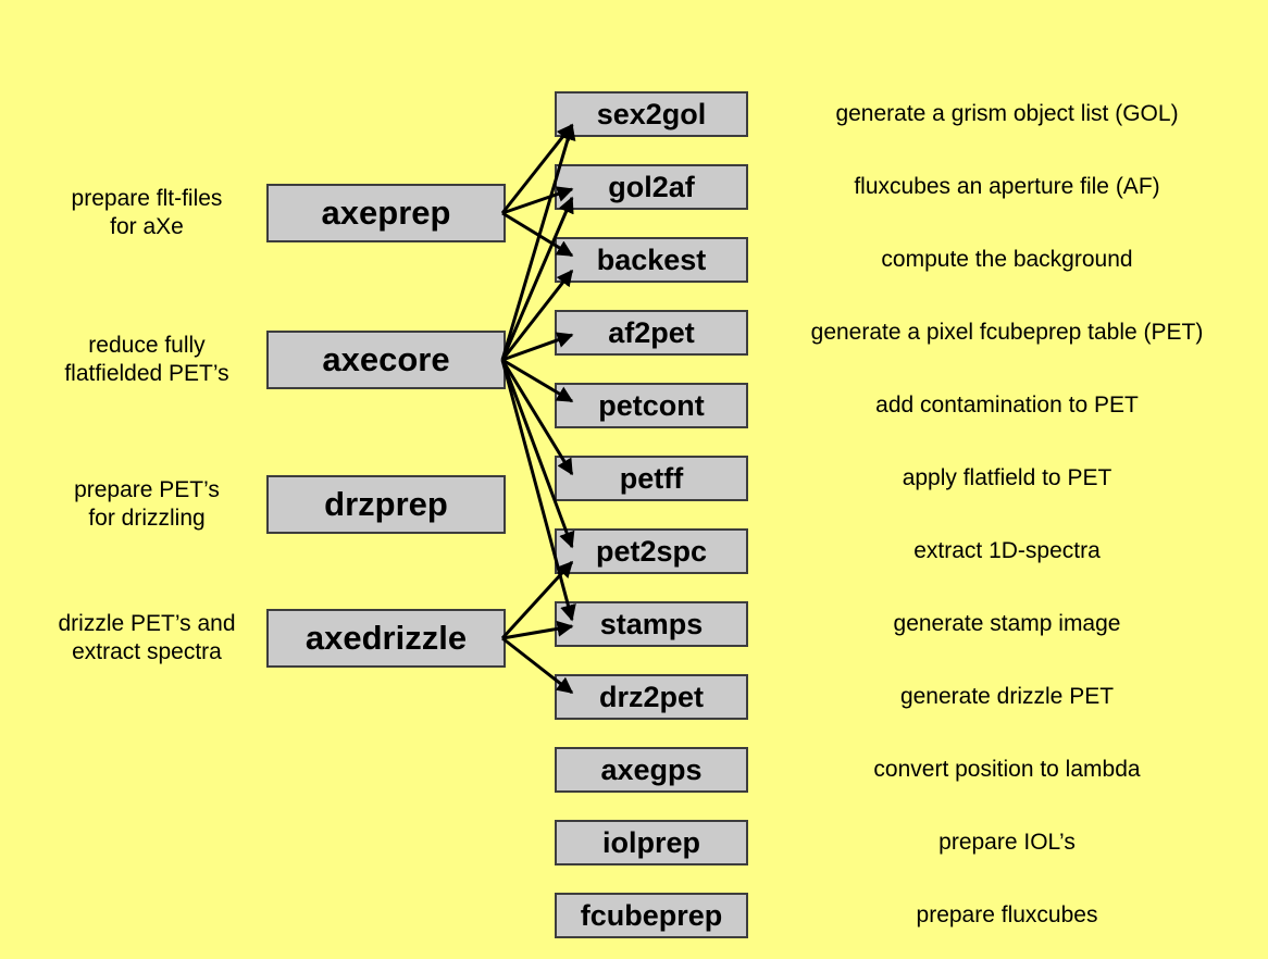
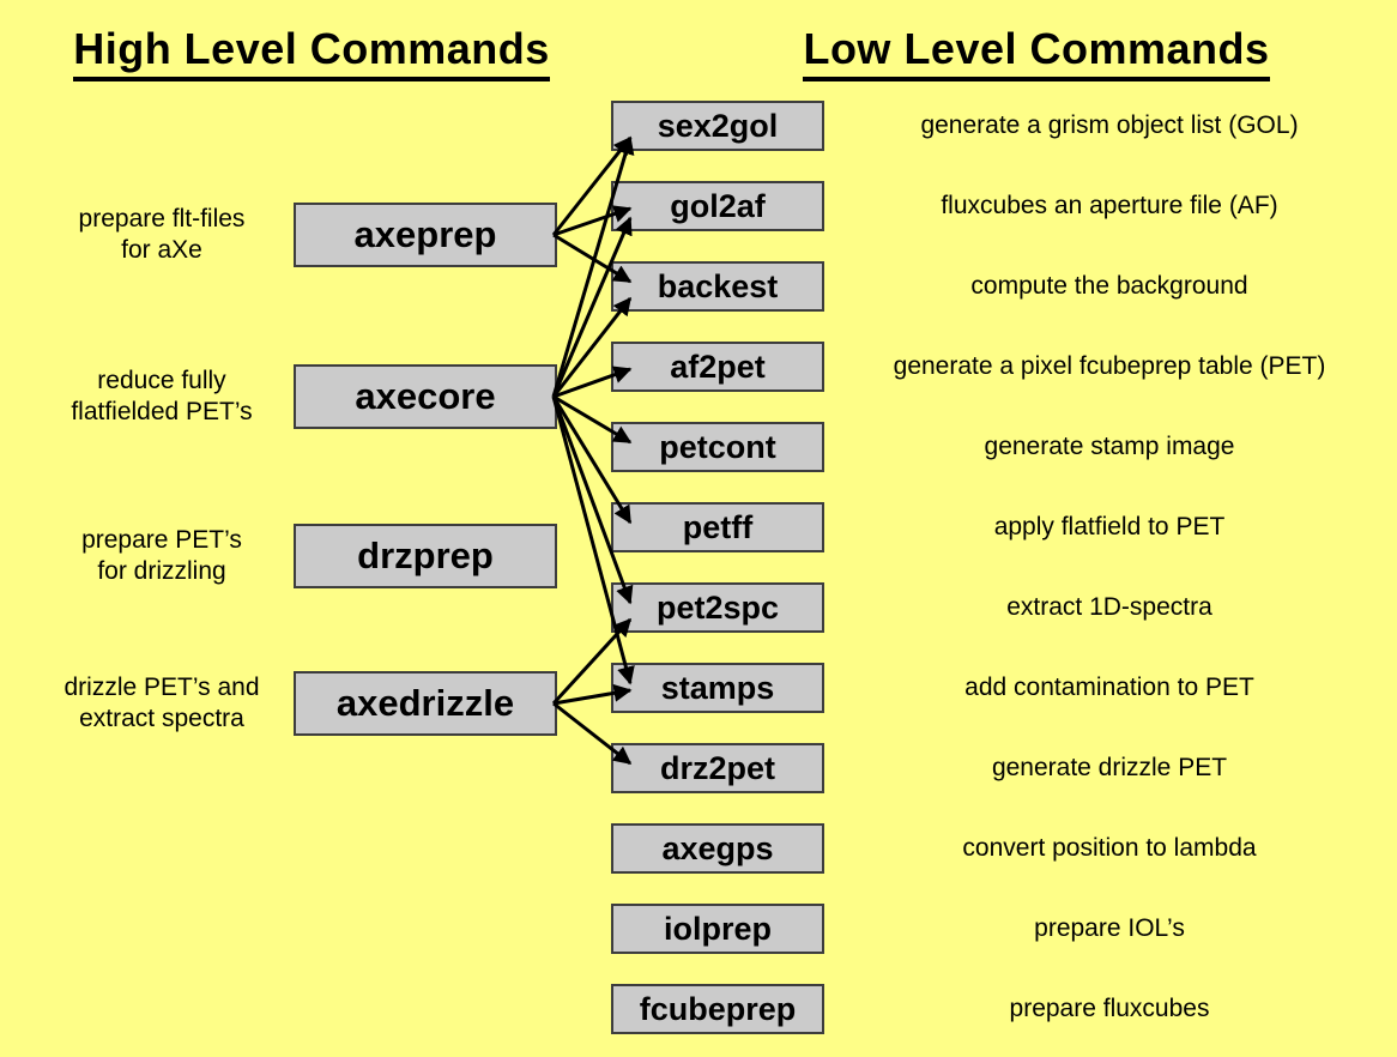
+ High Level Commands
+ Low Level Commands
  sex2gol
  generate a grism object list (GOL)
  gol2af
  fluxcubes an aperture file (AF)
  backest
  compute the background
  af2pet
  generate a pixel fcubeprep table (PET)
  petcont
- add contamination to PET
+ generate stamp image
  petff
  apply flatfield to PET
  pet2spc
  extract 1D-spectra
  stamps
- generate stamp image
+ add contamination to PET
  drz2pet
  generate drizzle PET
  axegps
  convert position to lambda
  iolprep
  prepare IOL’s
  fcubeprep
  prepare fluxcubes
  prepare flt-files
  for aXe
  axeprep
  reduce fully
  flatfielded PET’s
  axecore
  prepare PET’s
  for drizzling
  drzprep
  drizzle PET’s and
  extract spectra
  axedrizzle
